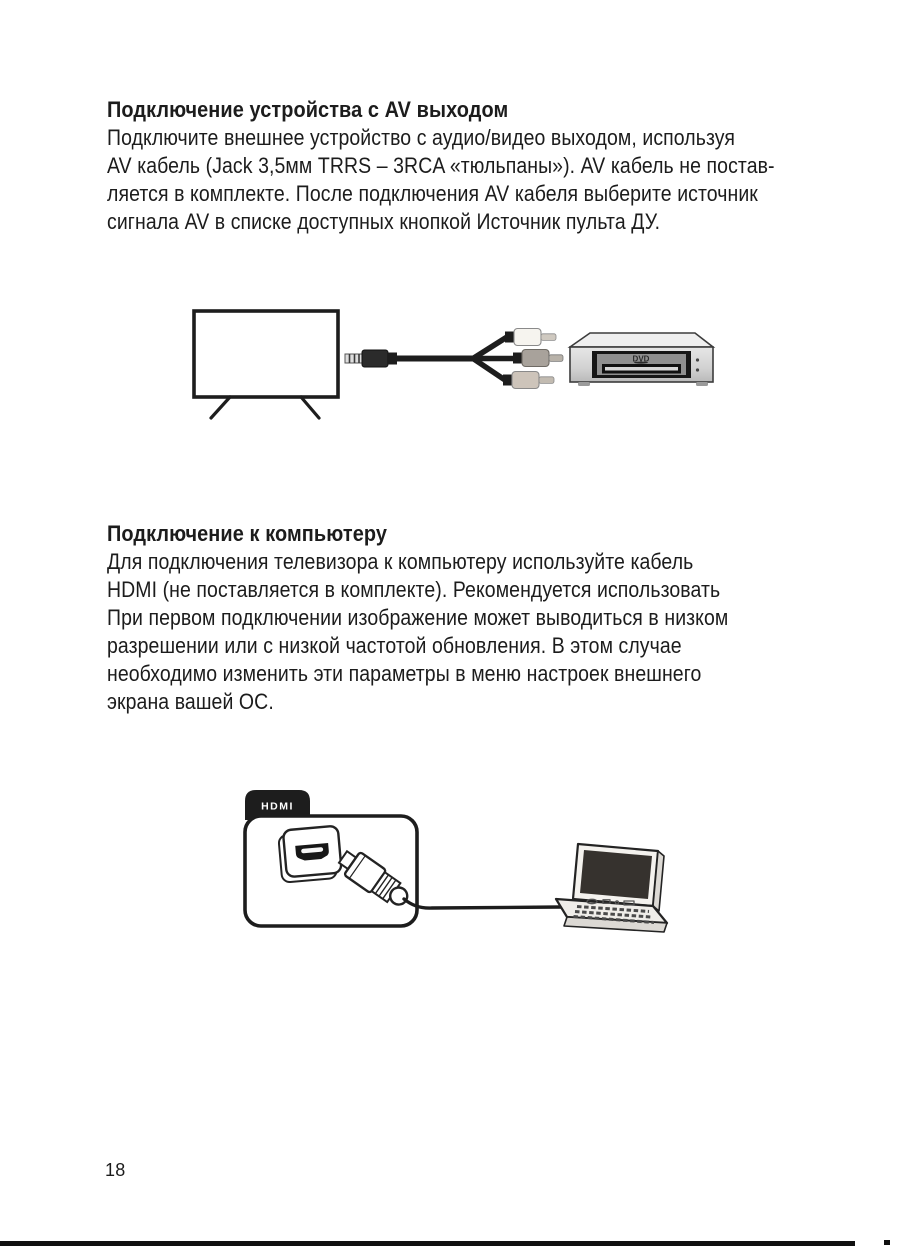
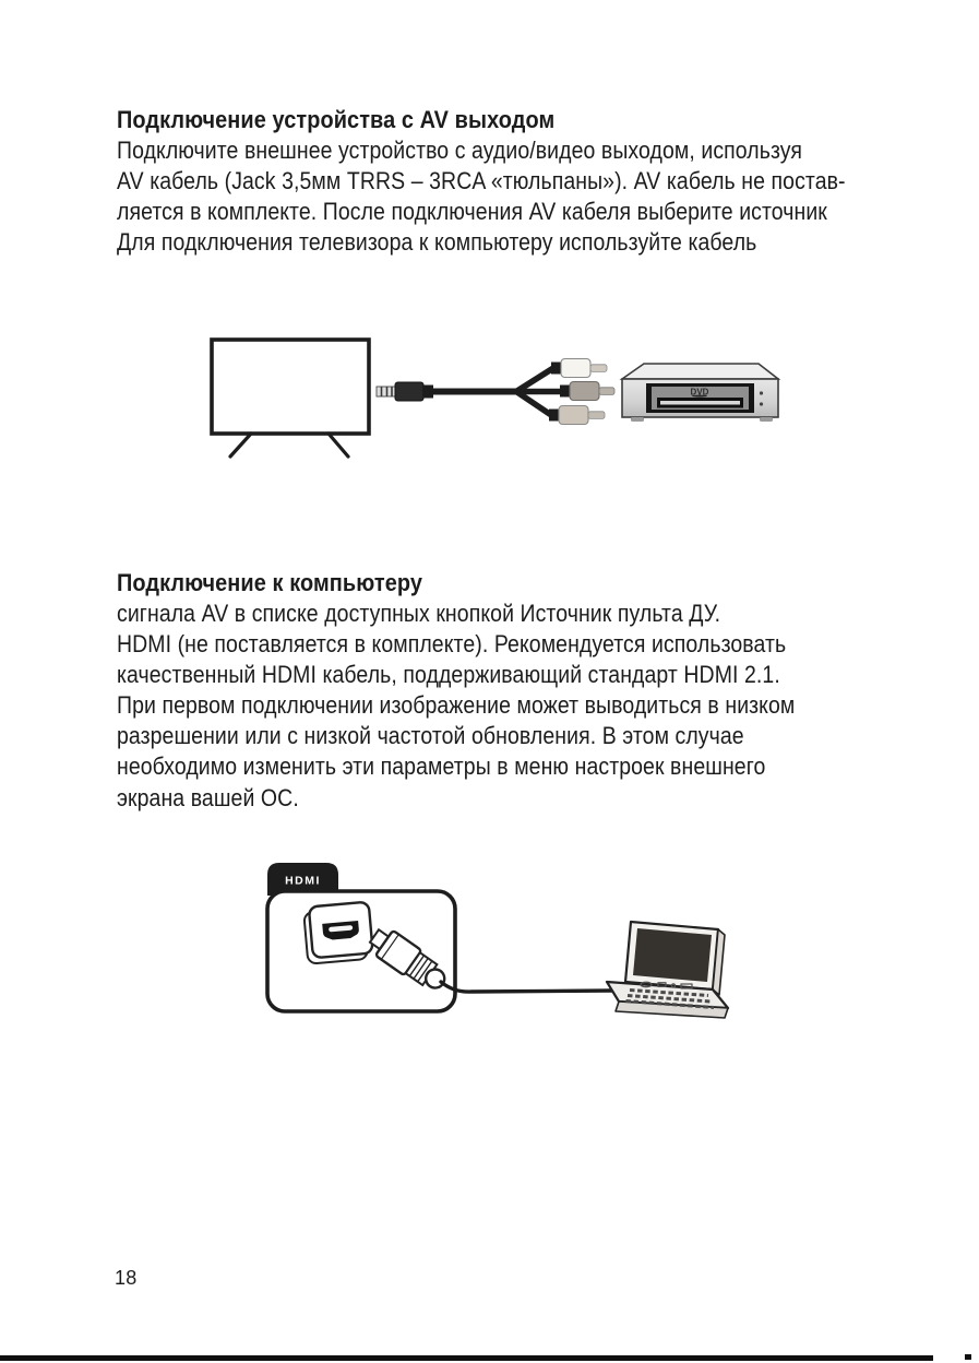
  Подключение устройства с AV выходом
  Подключите внешнее устройство с аудио/видео выходом, используя
  AV кабель (Jack 3,5мм TRRS – 3RCA «тюльпаны»). AV кабель не постав-
  ляется в комплекте. После подключения AV кабеля выберите источник
- сигнала AV в списке доступных кнопкой Источник пульта ДУ.
+ Для подключения телевизора к компьютеру используйте кабель
  DVD
  Подключение к компьютеру
- Для подключения телевизора к компьютеру используйте кабель
+ сигнала AV в списке доступных кнопкой Источник пульта ДУ.
  HDMI (не поставляется в комплекте). Рекомендуется использовать
+ качественный HDMI кабель, поддерживающий стандарт HDMI 2.1.
  При первом подключении изображение может выводиться в низком
  разрешении или с низкой частотой обновления. В этом случае
  необходимо изменить эти параметры в меню настроек внешнего
  экрана вашей ОС.
  HDMI
  18
